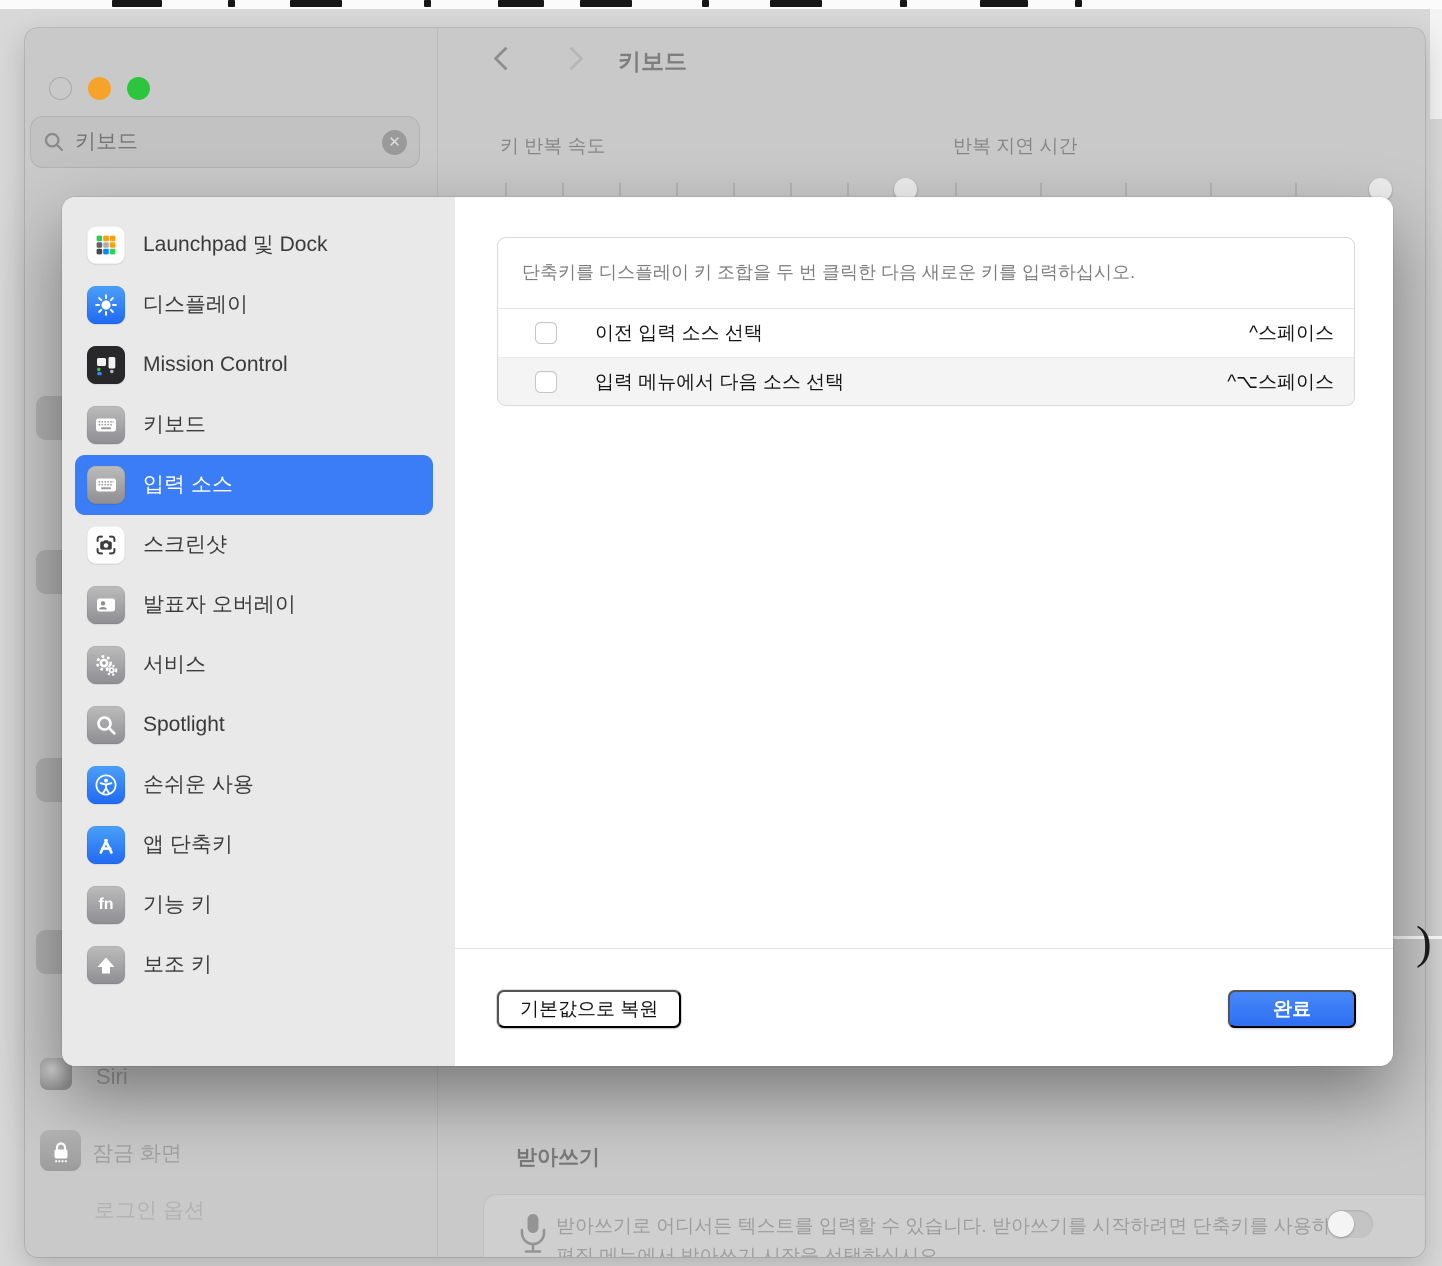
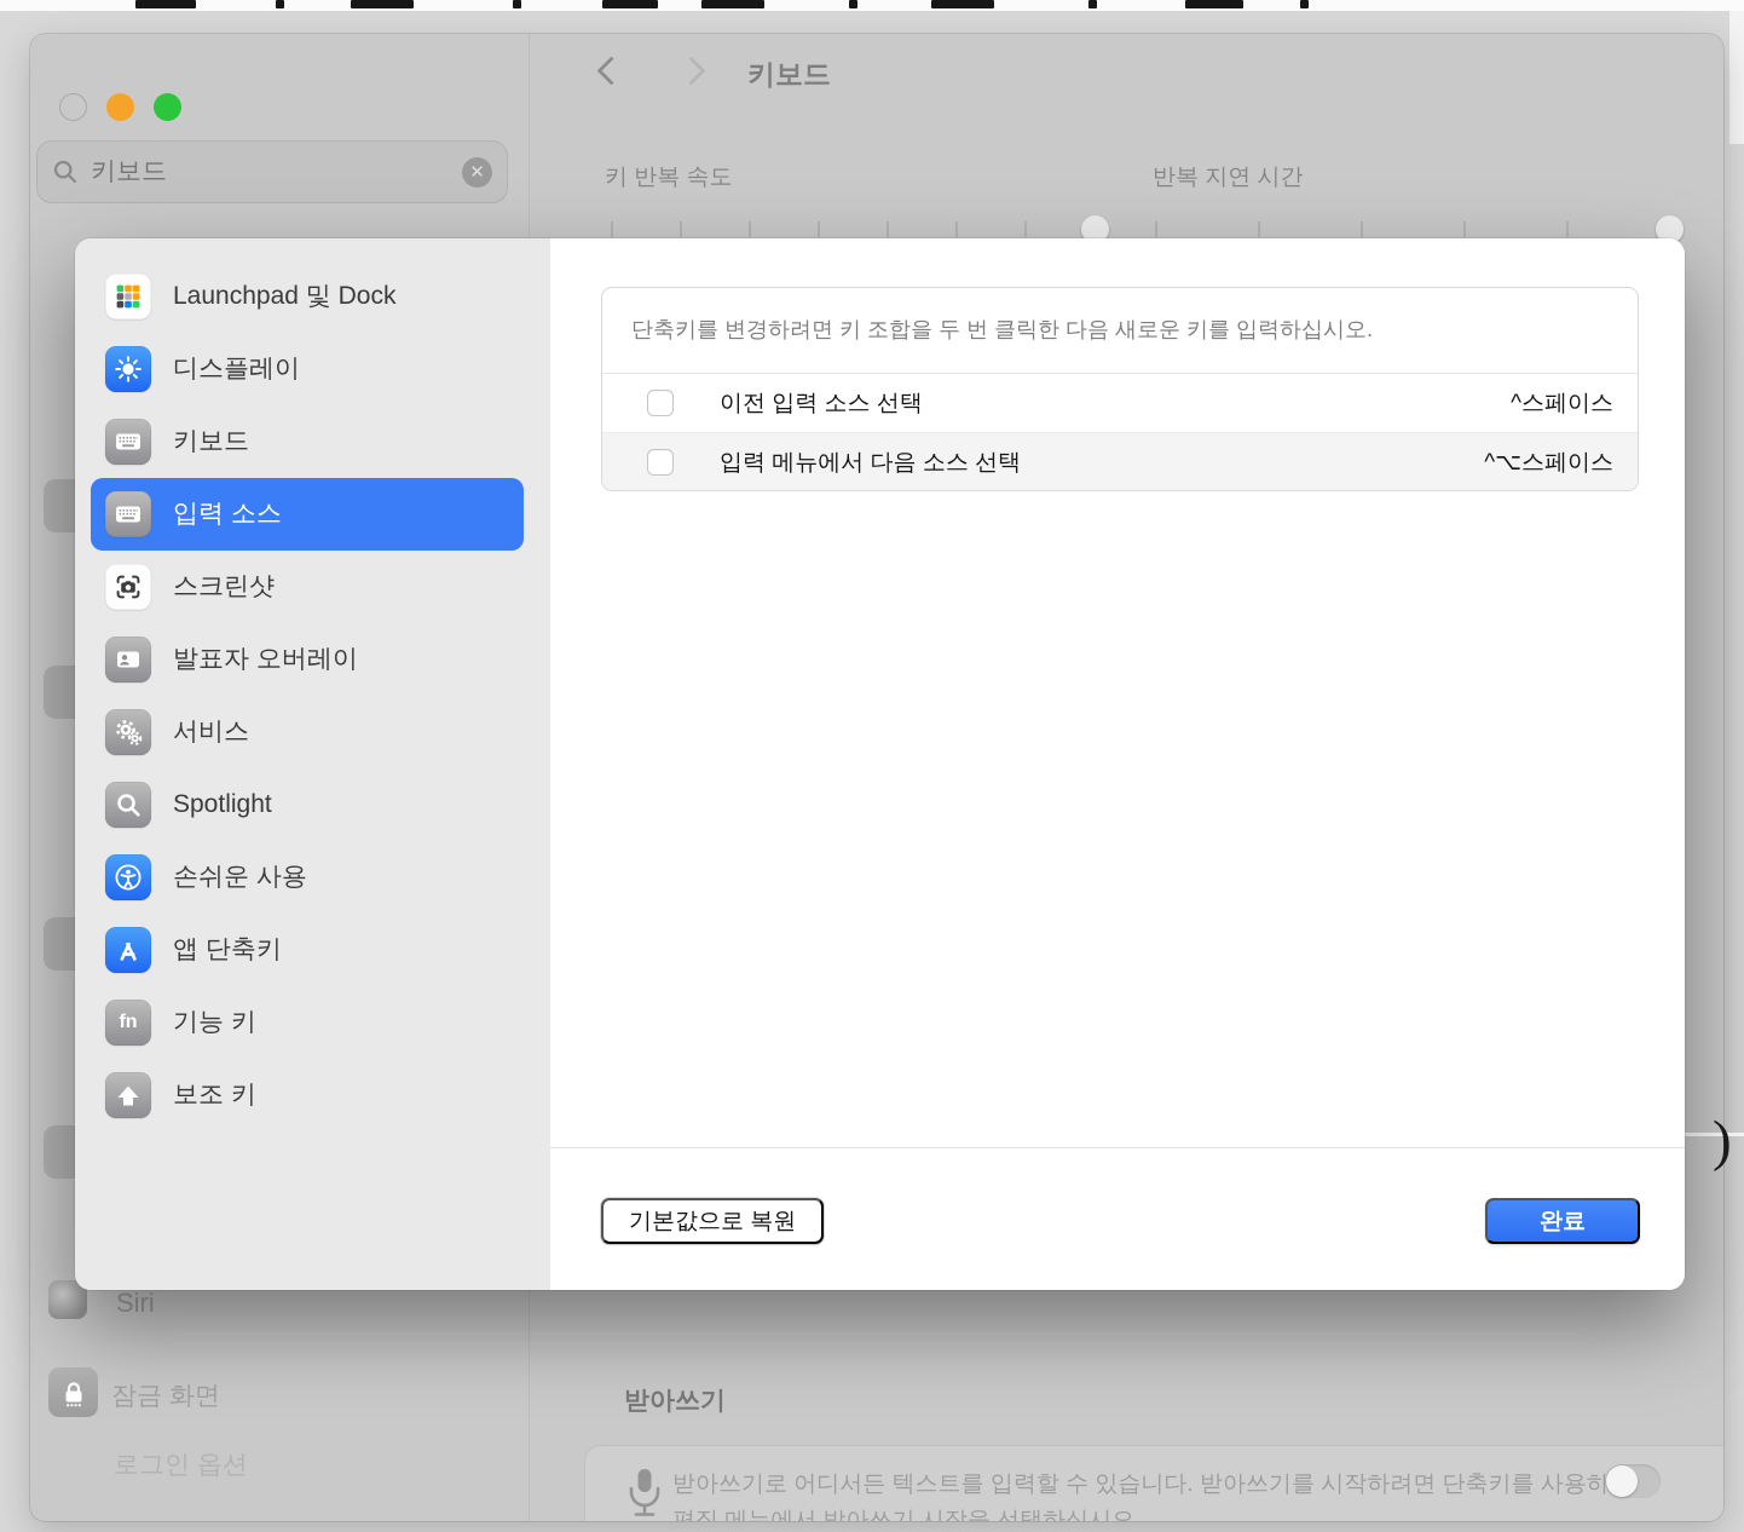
  키보드
  ✕
  키보드
  키 반복 속도
  반복 지연 시간
  Siri
  잠금 화면
  받아쓰기
  받아쓰기로 어디서든 텍스트를 입력할 수 있습니다. 받아쓰기를 시작하려면 단축키를 사용하
  편집 메뉴에서 받아쓰기 시작을 선택하십시오.
  )
  Launchpad 및 Dock
  디스플레이
- Mission Control
  키보드
  입력 소스
  스크린샷
  발표자 오버레이
  서비스
  Spotlight
  손쉬운 사용
  앱 단축키
  fn
  기능 키
  보조 키
- 단축키를 디스플레이 키 조합을 두 번 클릭한 다음 새로운 키를 입력하십시오.
+ 단축키를 변경하려면 키 조합을 두 번 클릭한 다음 새로운 키를 입력하십시오.
  이전 입력 소스 선택
  ^스페이스
  입력 메뉴에서 다음 소스 선택
  ^⌥스페이스
  기본값으로 복원
  완료
